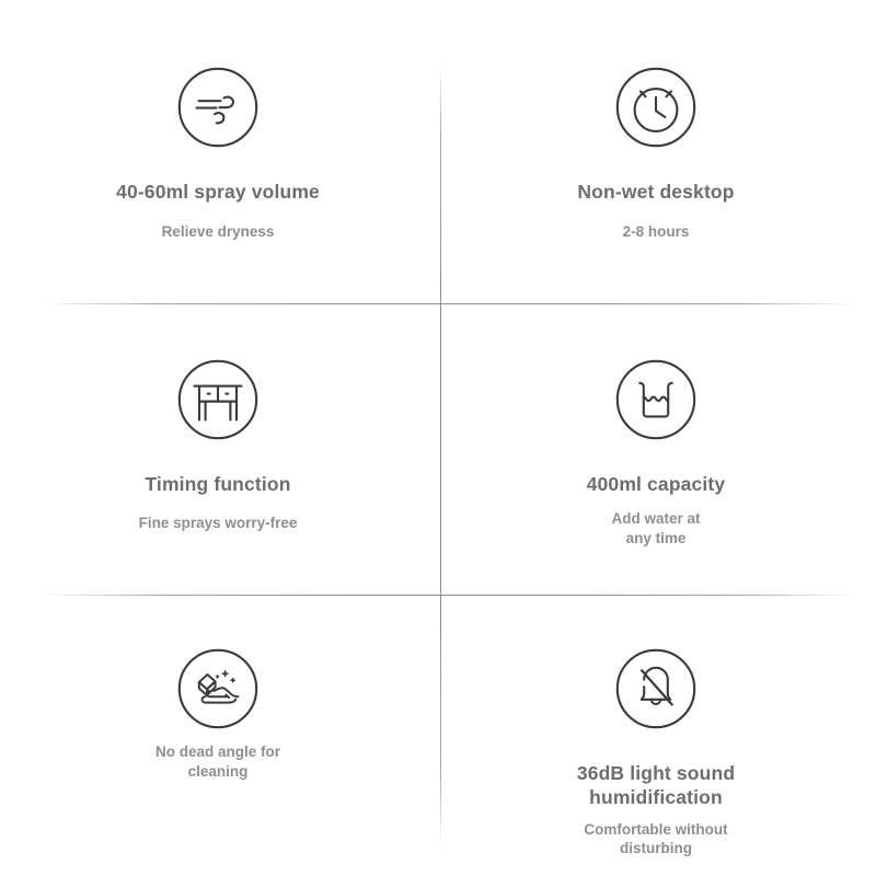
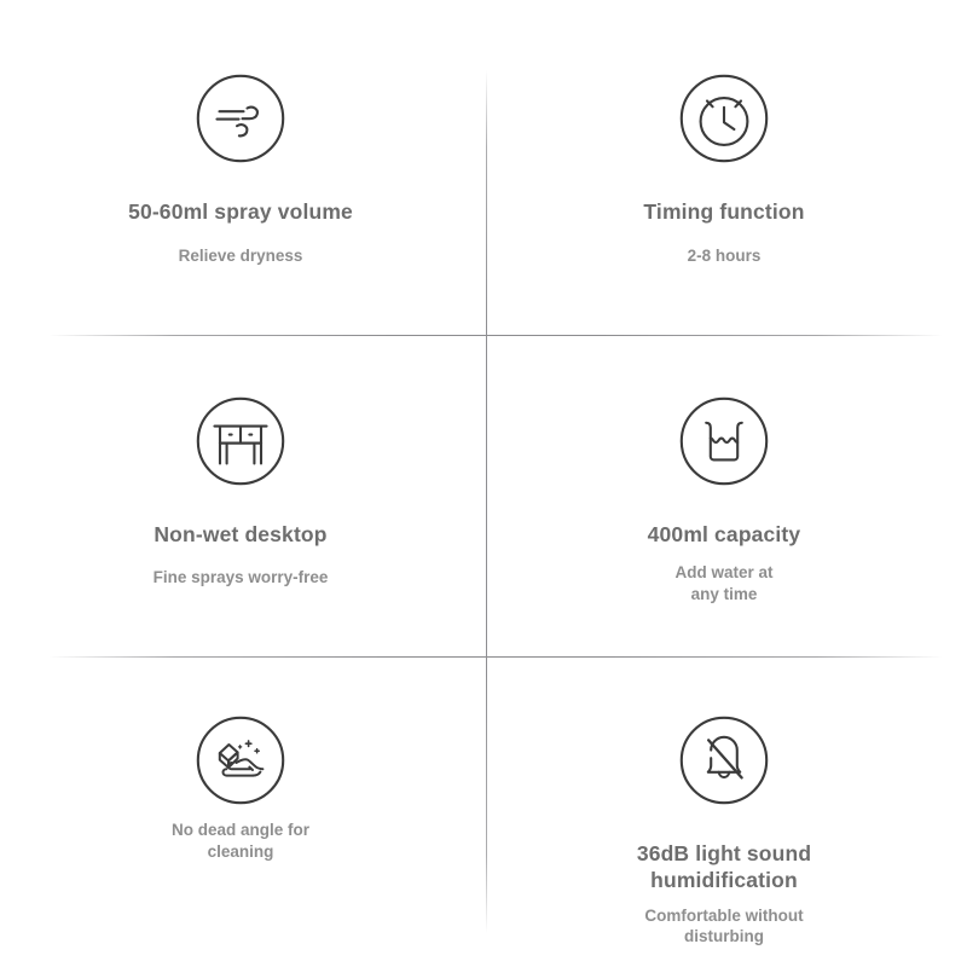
- 40-60ml spray volume
+ 50-60ml spray volume
  Relieve dryness
- Non-wet desktop
+ Timing function
  2-8 hours
- Timing function
+ Non-wet desktop
  Fine sprays worry-free
  400ml capacity
  Add water at
  any time
  No dead angle for
  cleaning
  36dB light sound
  humidification
  Comfortable without
  disturbing
